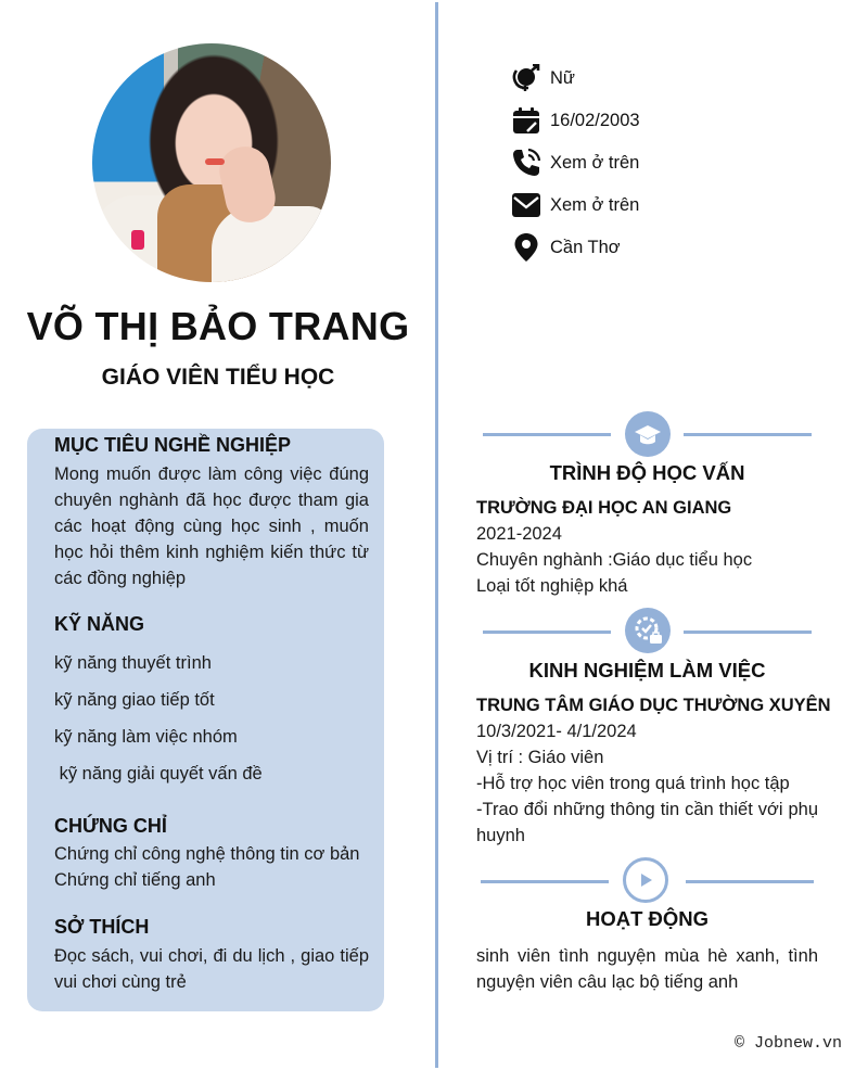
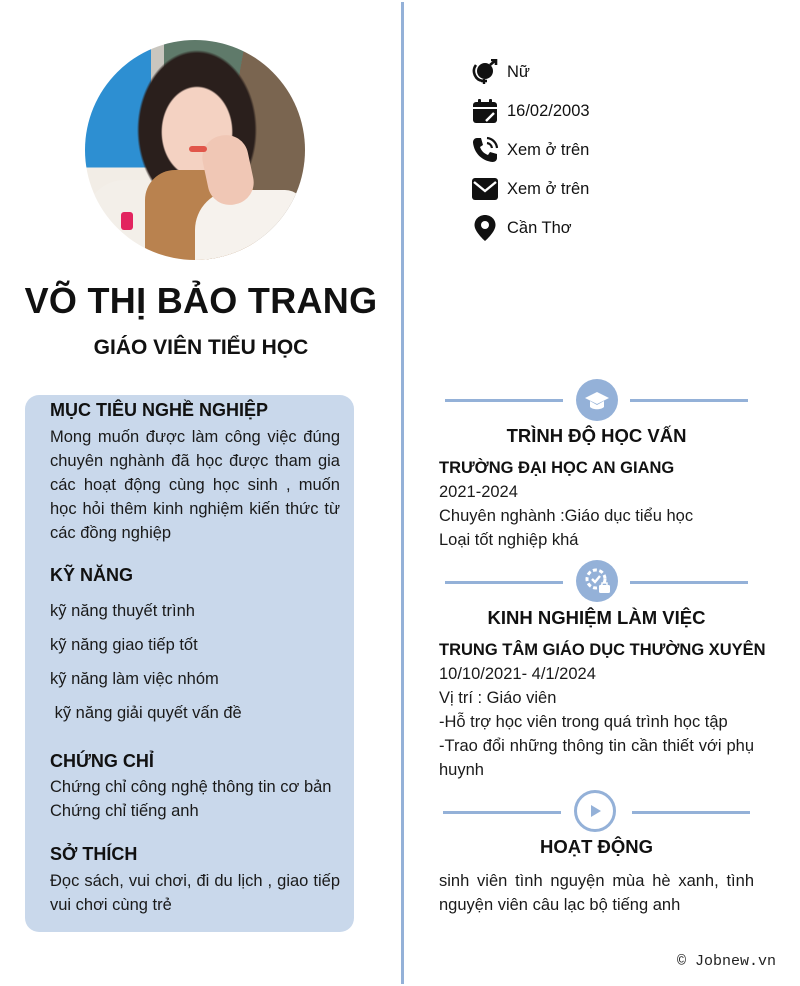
  VÕ THỊ BẢO TRANG
  GIÁO VIÊN TIỂU HỌC
  Nữ
  16/02/2003
  Xem ở trên
  Xem ở trên
  Cần Thơ
  MỤC TIÊU NGHỀ NGHIỆP
  Mong muốn được làm công việc đúng chuyên nghành đã học được tham gia các hoạt động cùng học sinh , muốn học hỏi thêm kinh nghiệm kiến thức từ các đồng nghiệp
  KỸ NĂNG
  kỹ năng thuyết trình
  kỹ năng giao tiếp tốt
  kỹ năng làm việc nhóm
  kỹ năng giải quyết vấn đề
  CHỨNG CHỈ
  Chứng chỉ công nghệ thông tin cơ bản
  Chứng chỉ tiếng anh
  SỞ THÍCH
  Đọc sách, vui chơi, đi du lịch , giao tiếp vui chơi cùng trẻ
  TRÌNH ĐỘ HỌC VẤN
  TRƯỜNG ĐẠI HỌC AN GIANG
  2021-2024
  Chuyên nghành :Giáo dục tiểu học
  Loại tốt nghiệp khá
  KINH NGHIỆM LÀM VIỆC
  TRUNG TÂM GIÁO DỤC THƯỜNG XUYÊN
- 10/3/2021- 4/1/2024
+ 10/10/2021- 4/1/2024
  Vị trí : Giáo viên
  -Hỗ trợ học viên trong quá trình học tập
  -Trao đổi những thông tin cần thiết với phụ huynh
  HOẠT ĐỘNG
  sinh viên tình nguyện mùa hè xanh, tình nguyện viên câu lạc bộ tiếng anh
  © Jobnew.vn
